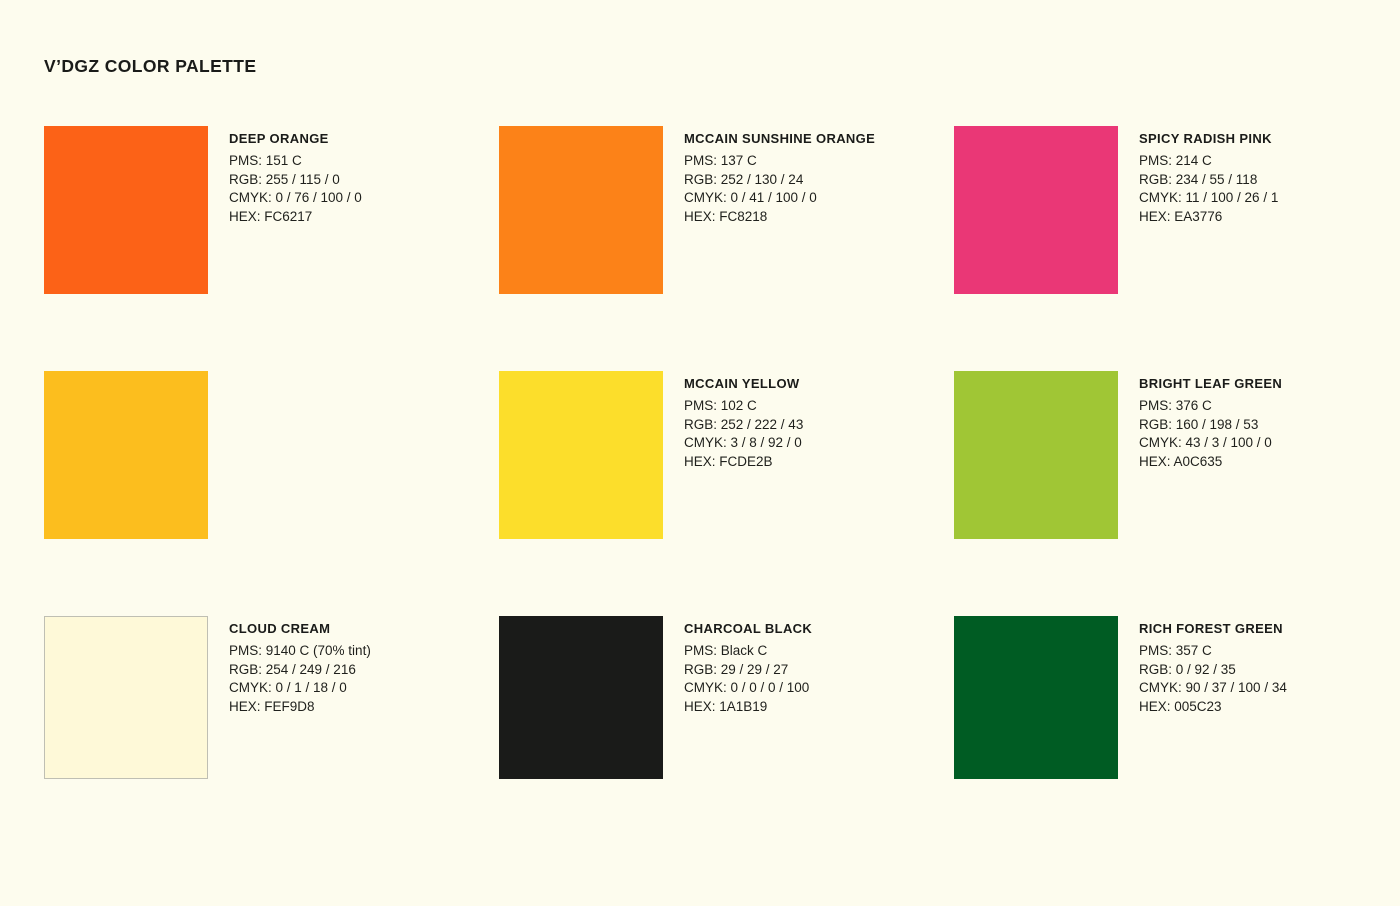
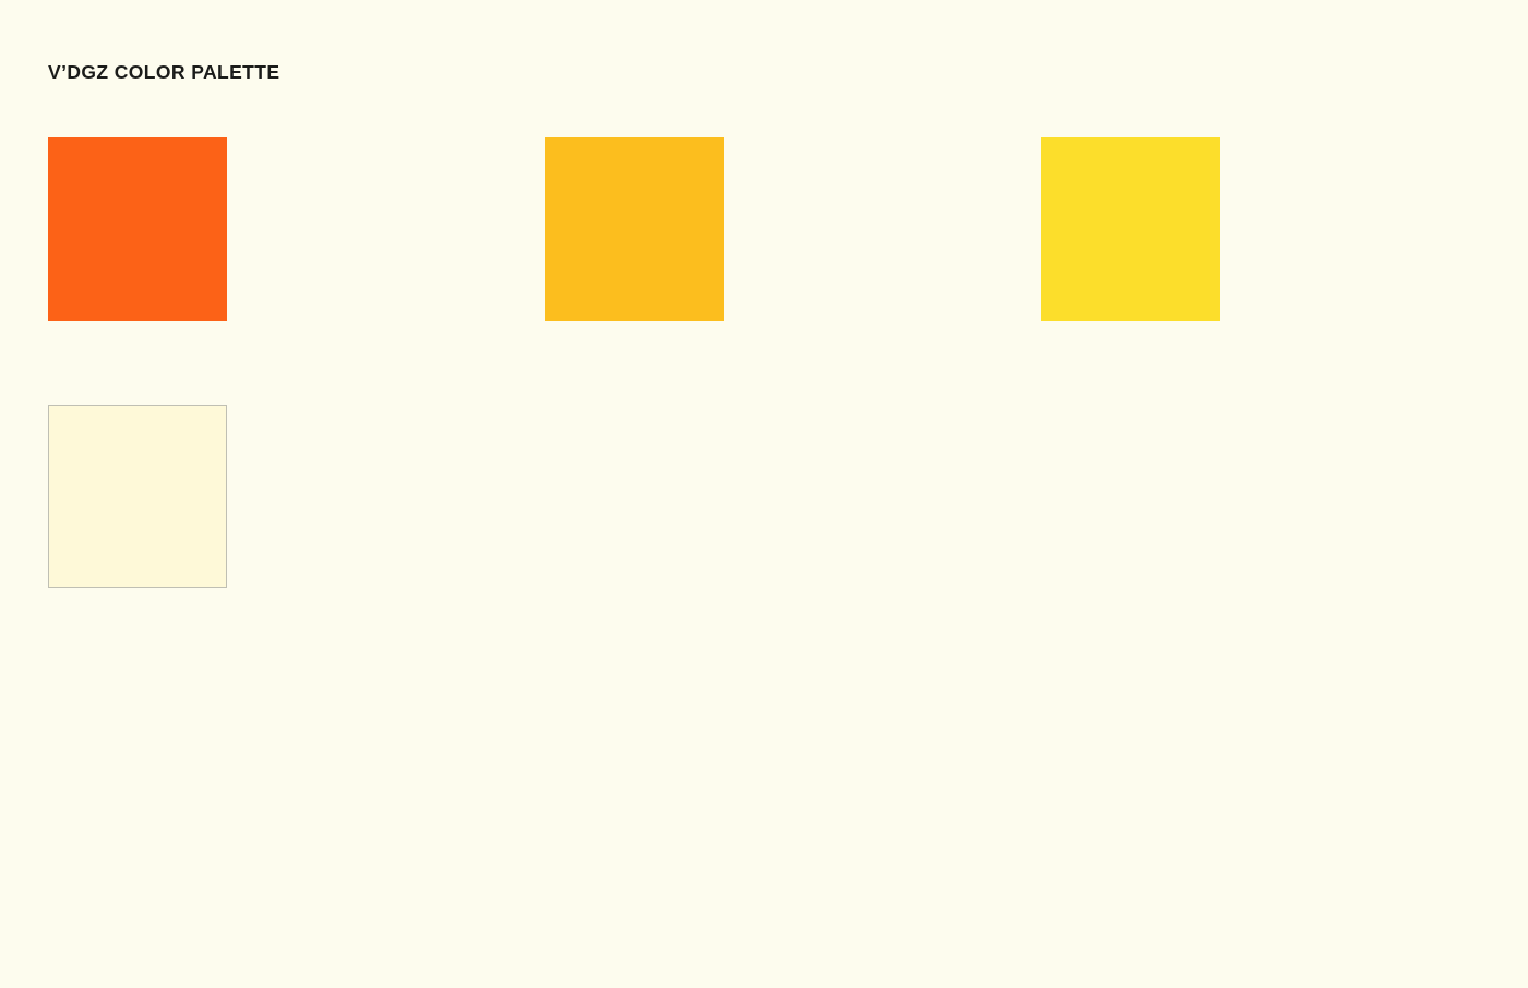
  V’DGZ COLOR PALETTE
- DEEP ORANGE
- PMS: 151 C
- RGB: 255 / 115 / 0
- CMYK: 0 / 76 / 100 / 0
- HEX: FC6217
- MCCAIN SUNSHINE ORANGE
- PMS: 137 C
- RGB: 252 / 130 / 24
- CMYK: 0 / 41 / 100 / 0
- HEX: FC8218
- SPICY RADISH PINK
- PMS: 214 C
- RGB: 234 / 55 / 118
- CMYK: 11 / 100 / 26 / 1
- HEX: EA3776
- MCCAIN YELLOW
- PMS: 102 C
- RGB: 252 / 222 / 43
- CMYK: 3 / 8 / 92 / 0
- HEX: FCDE2B
- BRIGHT LEAF GREEN
- PMS: 376 C
- RGB: 160 / 198 / 53
- CMYK: 43 / 3 / 100 / 0
- HEX: A0C635
- CLOUD CREAM
- PMS: 9140 C (70% tint)
- RGB: 254 / 249 / 216
- CMYK: 0 / 1 / 18 / 0
- HEX: FEF9D8
- CHARCOAL BLACK
- PMS: Black C
- RGB: 29 / 29 / 27
- CMYK: 0 / 0 / 0 / 100
- HEX: 1A1B19
- RICH FOREST GREEN
- PMS: 357 C
- RGB: 0 / 92 / 35
- CMYK: 90 / 37 / 100 / 34
- HEX: 005C23
